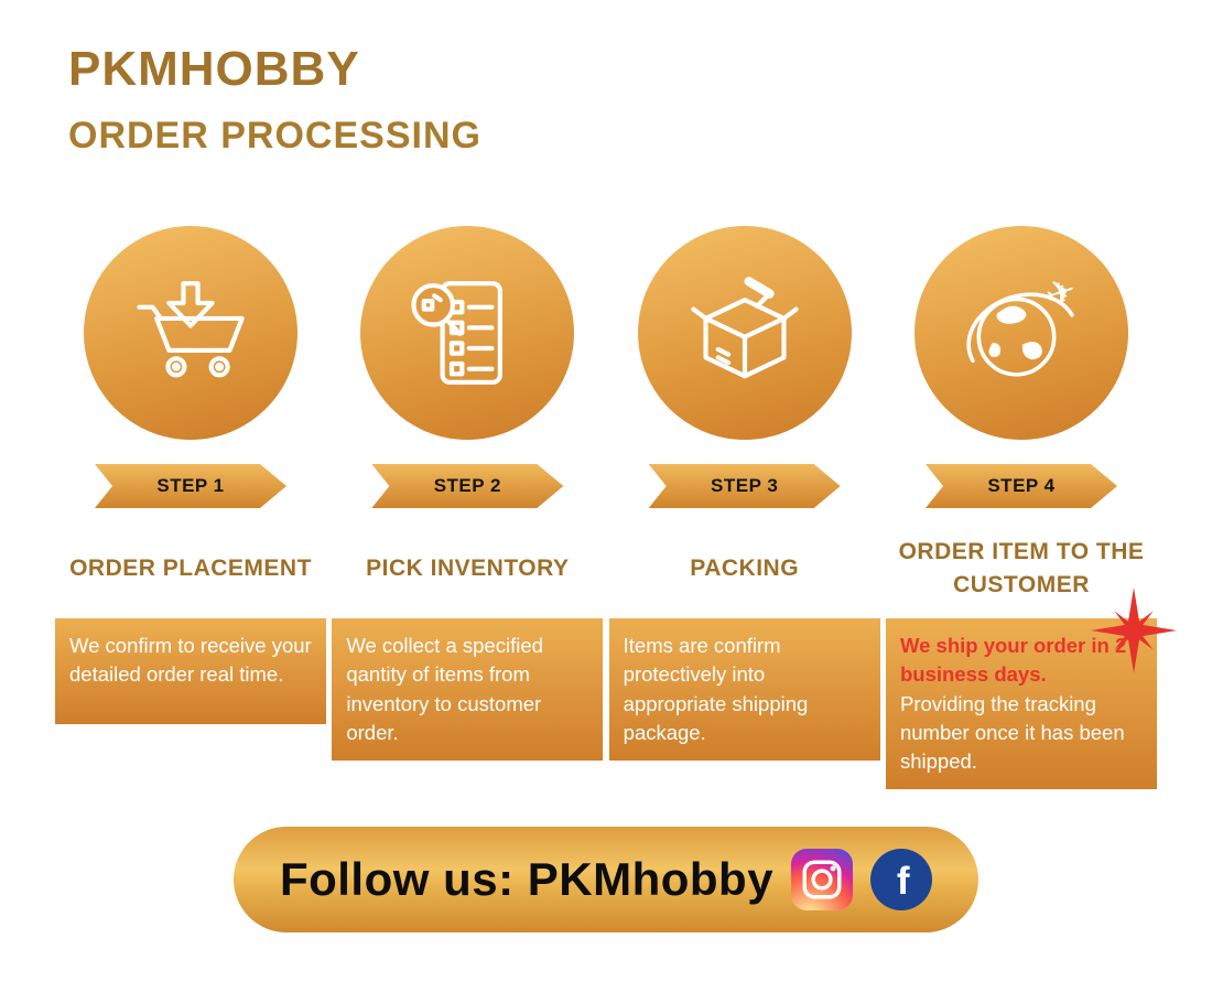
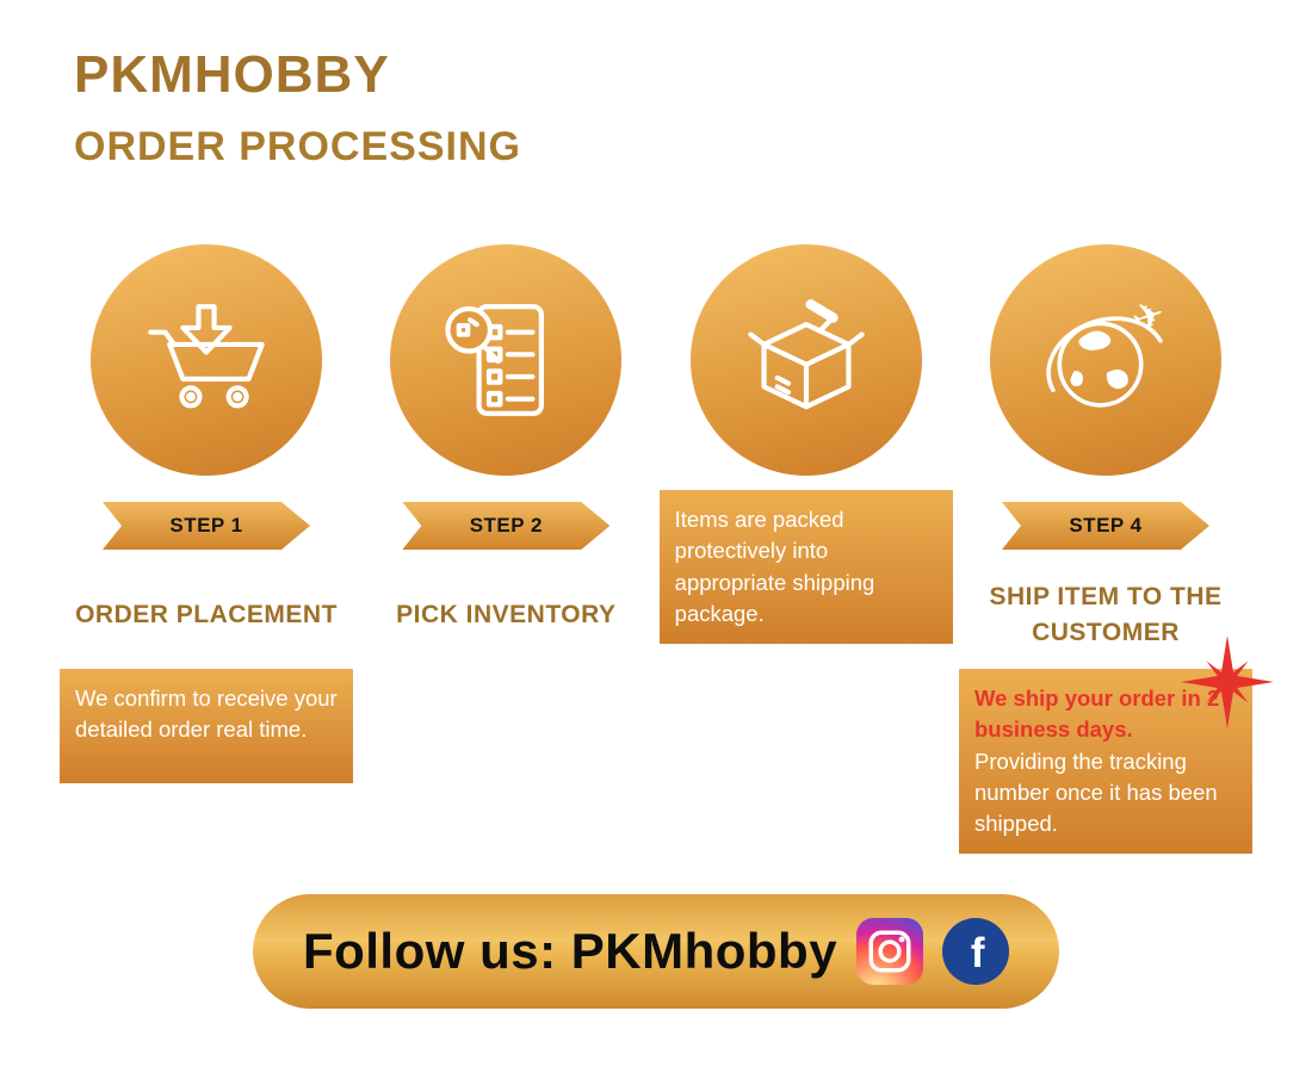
  PKMHOBBY
  ORDER PROCESSING
  STEP 1
  ORDER PLACEMENT
  We confirm to receive your detailed order real time.
  STEP 2
  PICK INVENTORY
- We collect a specified qantity of items from inventory to customer order.
- STEP 3
- PACKING
- Items are confirm protectively into appropriate shipping package.
+ Items are packed protectively into appropriate shipping package.
  STEP 4
- ORDER ITEM TO THE CUSTOMER
+ SHIP ITEM TO THE CUSTOMER
  We ship your order in 2 business days.
  Providing the tracking number once it has been shipped.
  Follow us: PKMhobby
  f
